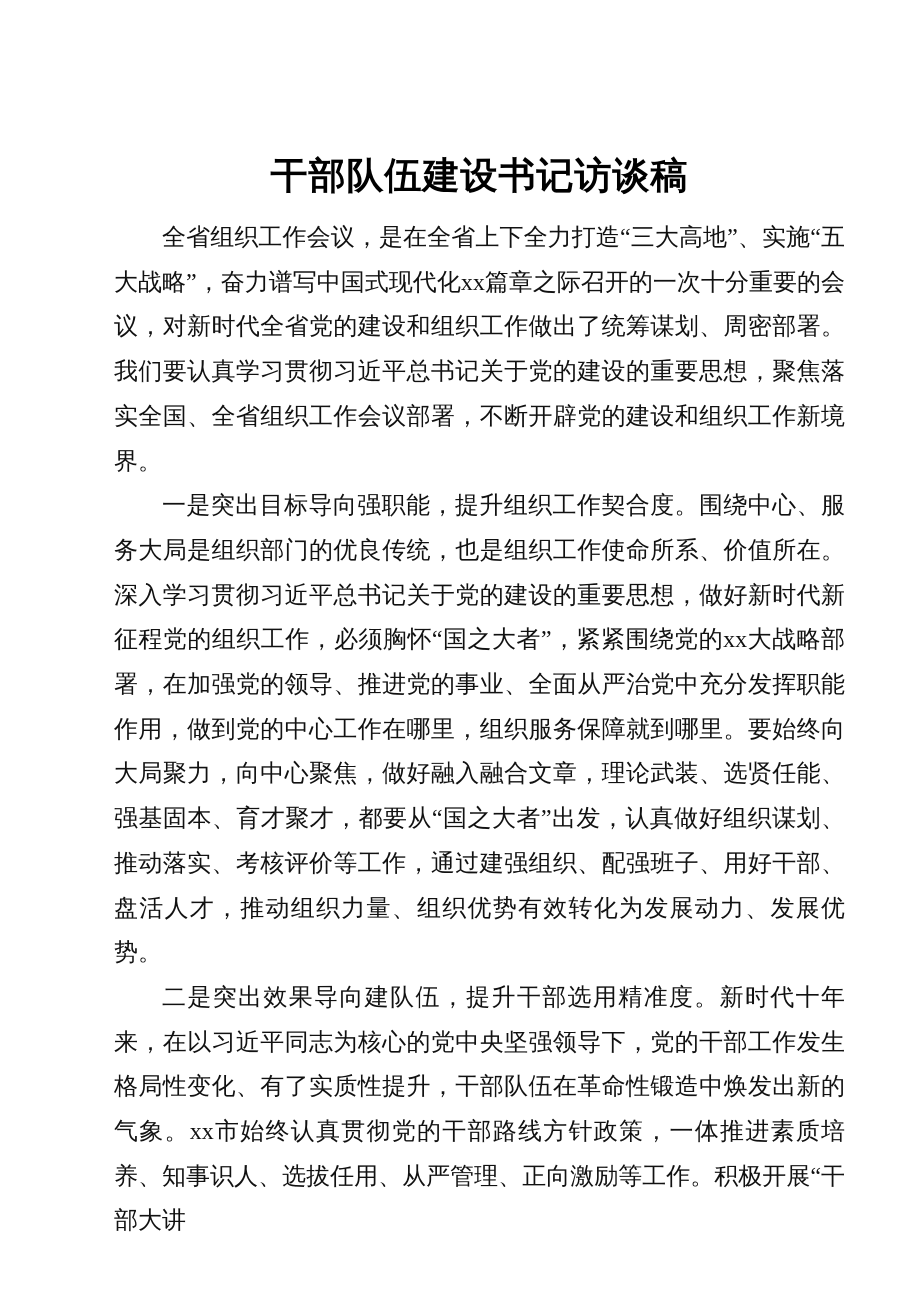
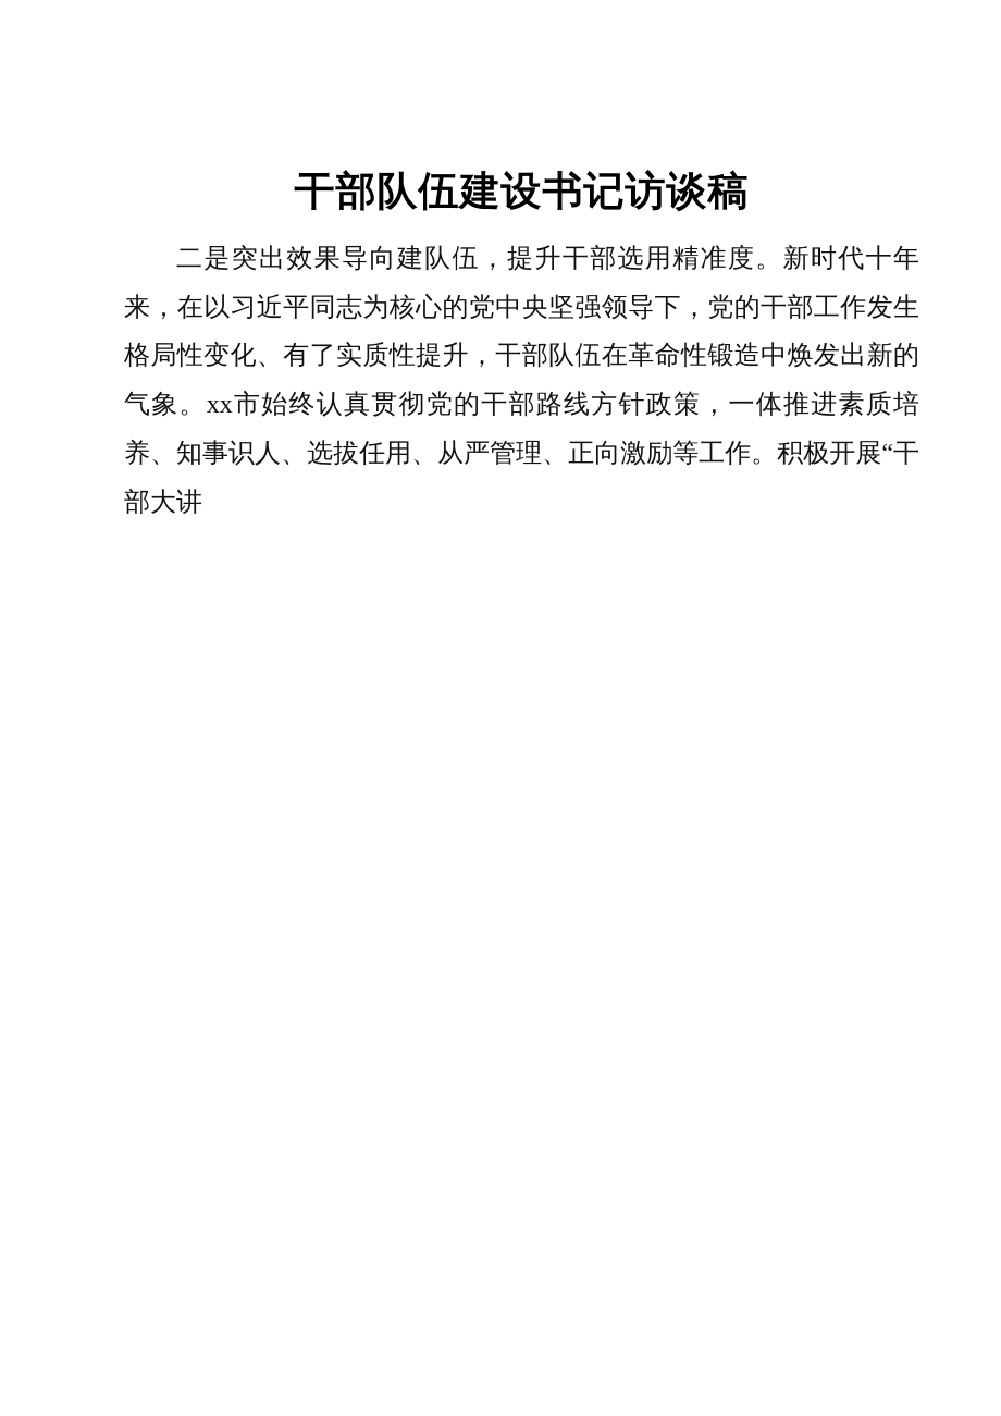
  干部队伍建设书记访谈稿
- 全省组织工作会议，是在全省上下全力打造“三大高地”、实施“五大战略”，奋力谱写中国式现代化xx篇章之际召开的一次十分重要的会议，对新时代全省党的建设和组织工作做出了统筹谋划、周密部署。我们要认真学习贯彻习近平总书记关于党的建设的重要思想，聚焦落实全国、全省组织工作会议部署，不断开辟党的建设和组织工作新境界。
- 一是突出目标导向强职能，提升组织工作契合度。围绕中心、服务大局是组织部门的优良传统，也是组织工作使命所系、价值所在。深入学习贯彻习近平总书记关于党的建设的重要思想，做好新时代新征程党的组织工作，必须胸怀“国之大者”，紧紧围绕党的xx大战略部署，在加强党的领导、推进党的事业、全面从严治党中充分发挥职能作用，做到党的中心工作在哪里，组织服务保障就到哪里。要始终向大局聚力，向中心聚焦，做好融入融合文章，理论武装、选贤任能、强基固本、育才聚才，都要从“国之大者”出发，认真做好组织谋划、推动落实、考核评价等工作，通过建强组织、配强班子、用好干部、盘活人才，推动组织力量、组织优势有效转化为发展动力、发展优势。
  二是突出效果导向建队伍，提升干部选用精准度。新时代十年来，在以习近平同志为核心的党中央坚强领导下，党的干部工作发生格局性变化、有了实质性提升，干部队伍在革命性锻造中焕发出新的气象。xx市始终认真贯彻党的干部路线方针政策，一体推进素质培养、知事识人、选拔任用、从严管理、正向激励等工作。积极开展“干部大讲
